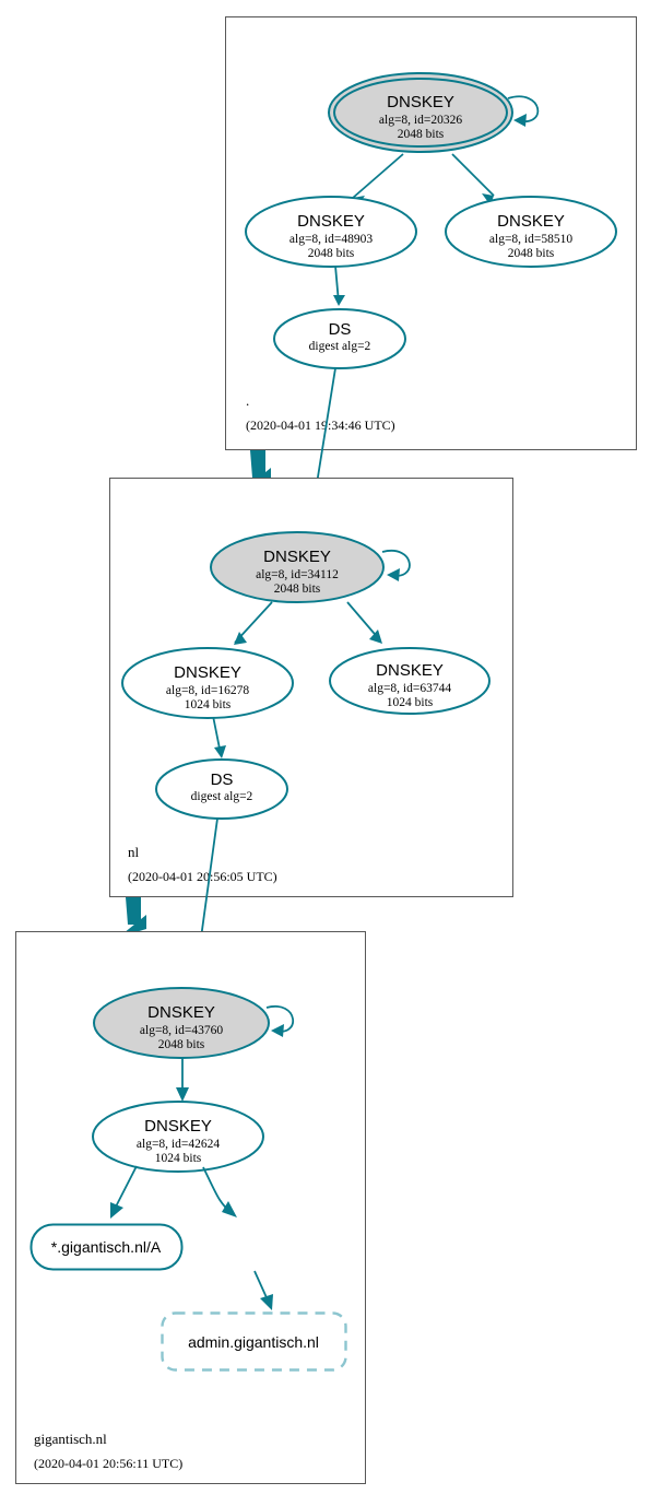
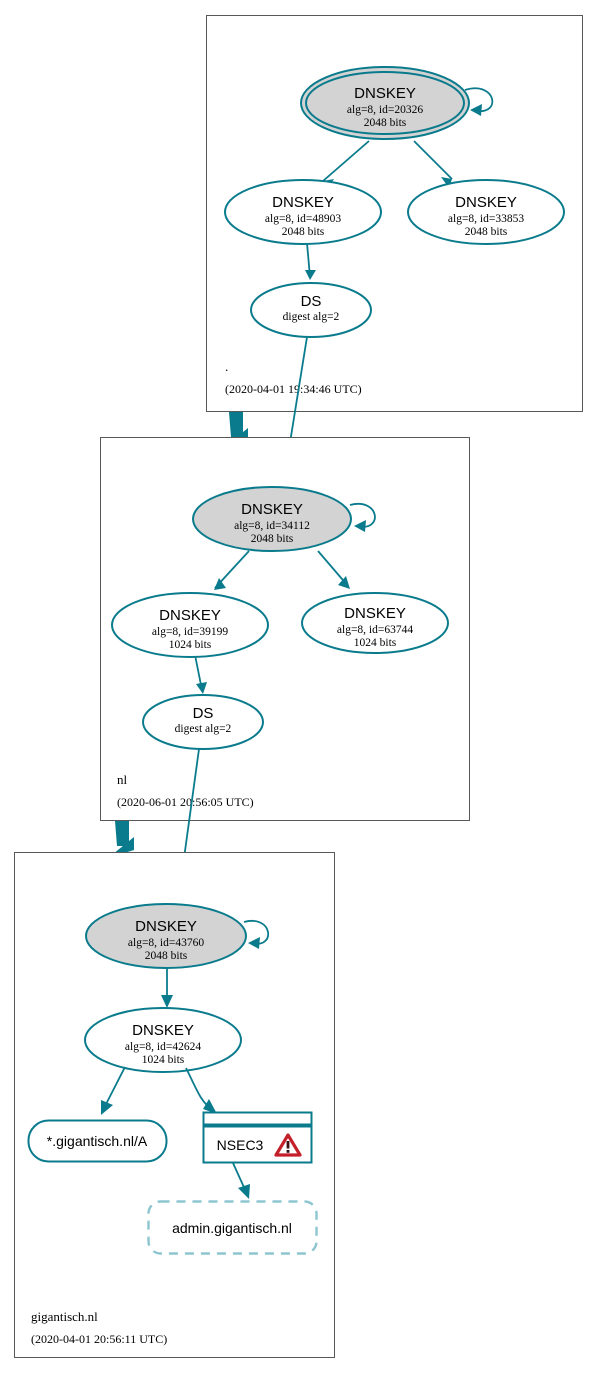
  DNSKEY
  alg=8, id=20326
  2048 bits
  DNSKEY
  alg=8, id=48903
  2048 bits
  DNSKEY
- alg=8, id=58510
+ alg=8, id=33853
  2048 bits
  DS
  digest alg=2
  .
  (2020-04-01 19:34:46 UTC)
  DNSKEY
  alg=8, id=34112
  2048 bits
  DNSKEY
- alg=8, id=16278
+ alg=8, id=39199
  1024 bits
  DNSKEY
  alg=8, id=63744
  1024 bits
  DS
  digest alg=2
  nl
- (2020-04-01 20:56:05 UTC)
+ (2020-06-01 20:56:05 UTC)
  DNSKEY
  alg=8, id=43760
  2048 bits
  DNSKEY
  alg=8, id=42624
  1024 bits
  *.gigantisch.nl/A
+ NSEC3
  admin.gigantisch.nl
  gigantisch.nl
  (2020-04-01 20:56:11 UTC)
